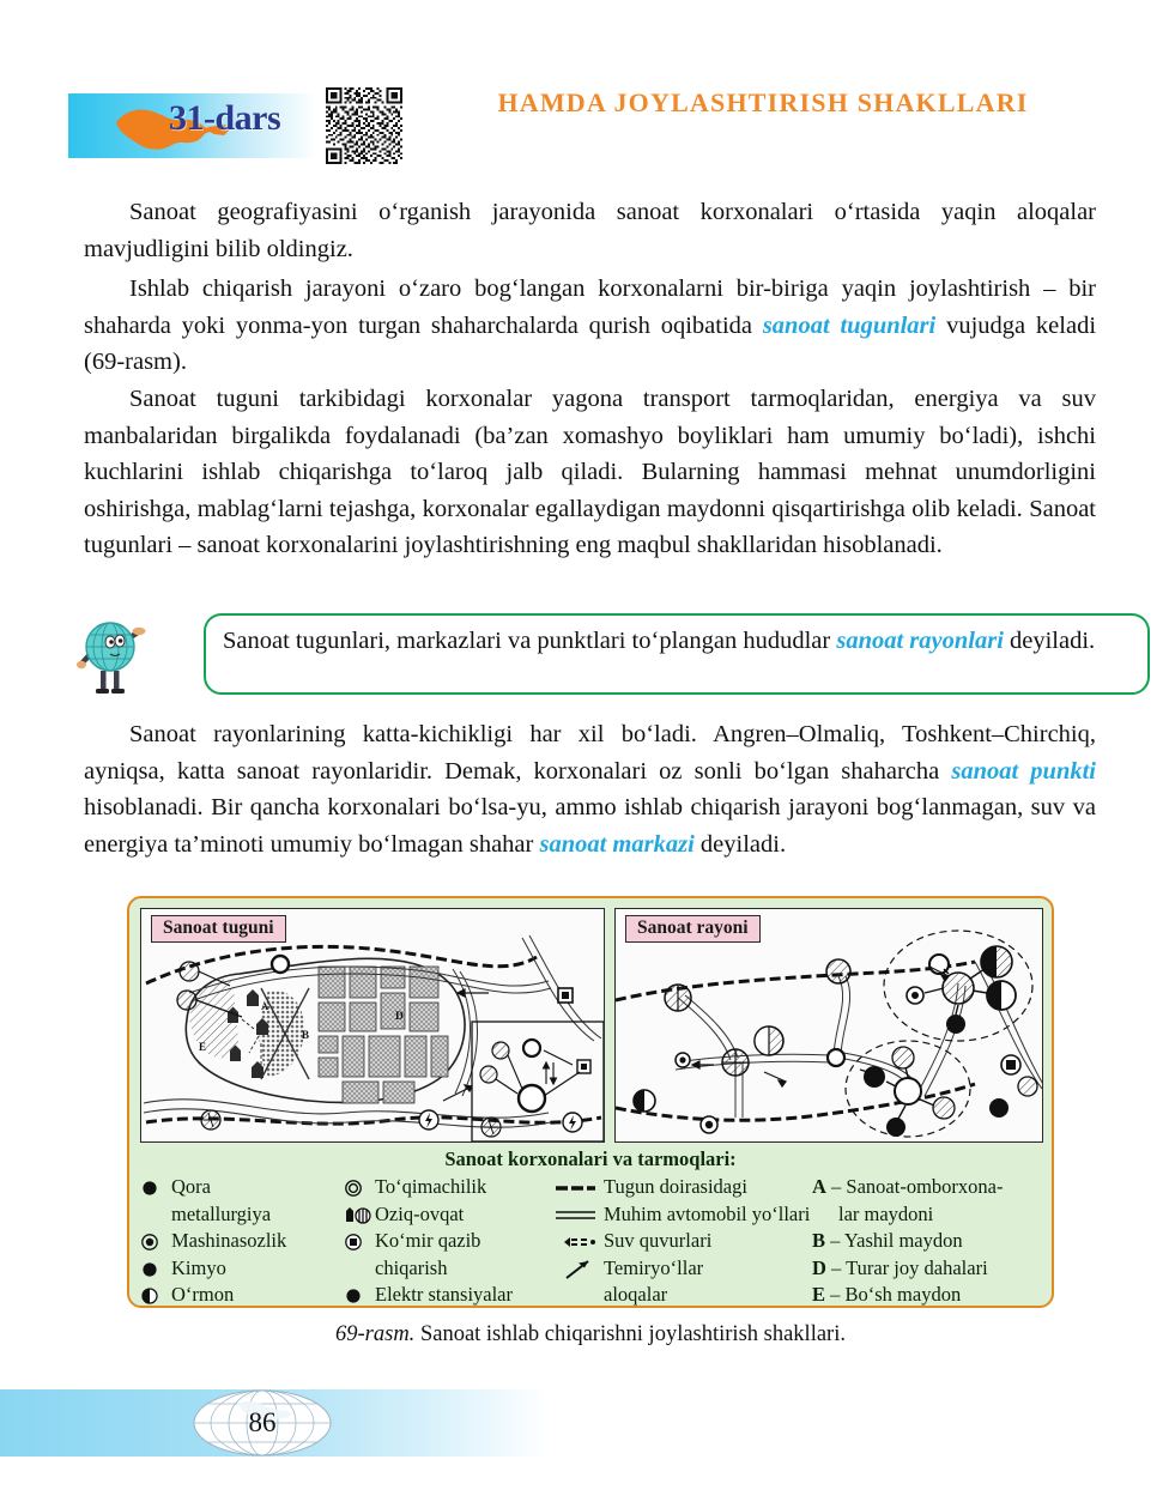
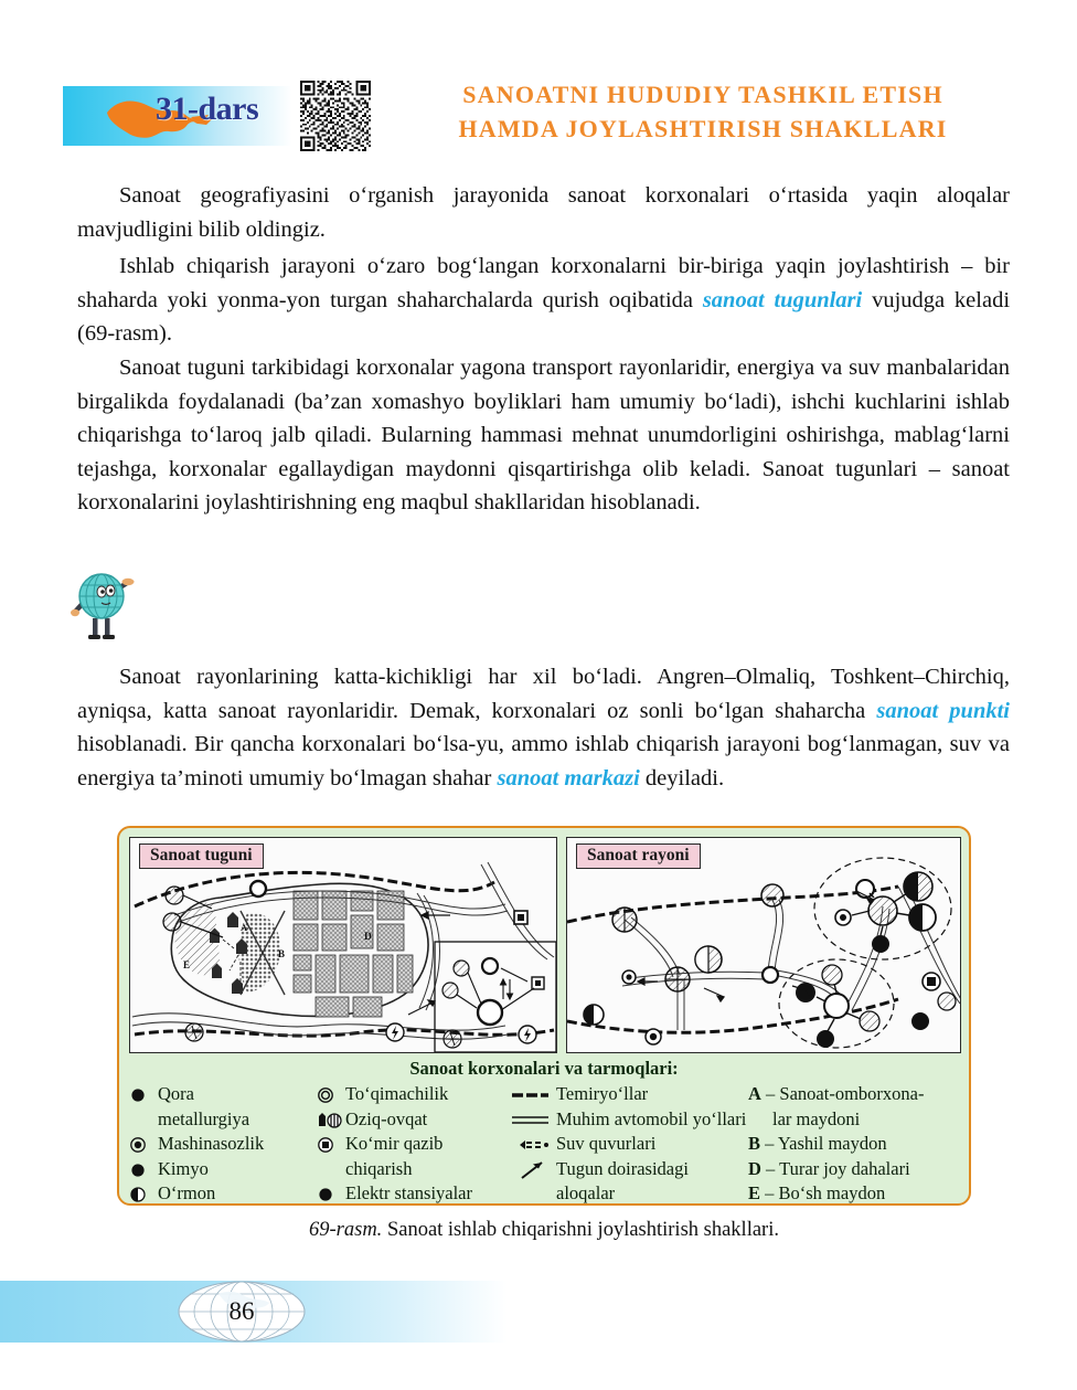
  31-dars
+ SANOATNI HUDUDIY TASHKIL ETISH
  HAMDA JOYLASHTIRISH SHAKLLARI
  Sanoat geografiyasini o‘rganish jarayonida sanoat korxonalari o‘rtasida yaqin aloqalar mavjudligini bilib oldingiz.
  Ishlab chiqarish jarayoni o‘zaro bog‘langan korxonalarni bir-biriga yaqin joylashtirish – bir shaharda yoki yonma-yon turgan shaharchalarda qurish oqibatida sanoat tugunlari vujudga keladi (69-rasm).
- Sanoat tuguni tarkibidagi korxonalar yagona transport tarmoqlaridan, energiya va suv manbalaridan birgalikda foydalanadi (ba’zan xomashyo boyliklari ham umumiy bo‘ladi), ishchi kuchlarini ishlab chiqarishga to‘laroq jalb qiladi. Bularning hammasi mehnat unumdorligini oshirishga, mablag‘larni tejashga, korxonalar egallaydigan maydonni qisqartirishga olib keladi. Sanoat tugunlari – sanoat korxonalarini joylashtirishning eng maqbul shakllaridan hisoblanadi.
+ Sanoat tuguni tarkibidagi korxonalar yagona transport rayonlaridir, energiya va suv manbalaridan birgalikda foydalanadi (ba’zan xomashyo boyliklari ham umumiy bo‘ladi), ishchi kuchlarini ishlab chiqarishga to‘laroq jalb qiladi. Bularning hammasi mehnat unumdorligini oshirishga, mablag‘larni tejashga, korxonalar egallaydigan maydonni qisqartirishga olib keladi. Sanoat tugunlari – sanoat korxonalarini joylashtirishning eng maqbul shakllaridan hisoblanadi.
- Sanoat tugunlari, markazlari va punktlari to‘plangan hududlar sanoat rayonlari deyiladi.
  Sanoat rayonlarining katta-kichikligi har xil bo‘ladi. Angren–Olmaliq, Toshkent–Chirchiq, ayniqsa, katta sanoat rayonlaridir. Demak, korxonalari oz sonli bo‘lgan shaharcha sanoat punkti hisoblanadi. Bir qancha korxonalari bo‘lsa-yu, ammo ishlab chiqarish jarayoni bog‘lanmagan, suv va energiya ta’minoti umumiy bo‘lmagan shahar sanoat markazi deyiladi.
  Sanoat tuguni
  E
  B
  D
  A
  Sanoat rayoni
  Sanoat korxonalari va tarmoqlari:
  Qora
  metallurgiya
  Mashinasozlik
  Kimyo
  O‘rmon
  To‘qimachilik
  Oziq-ovqat
  Ko‘mir qazib
  chiqarish
  Elektr stansiyalar
- Tugun doirasidagi
+ Temiryo‘llar
  Muhim avtomobil yo‘llari
  Suv quvurlari
- Temiryo‘llar
+ Tugun doirasidagi
  aloqalar
  A – Sanoat-omborxona-
  lar maydoni
  B – Yashil maydon
  D – Turar joy dahalari
  E – Bo‘sh maydon
  69-rasm. Sanoat ishlab chiqarishni joylashtirish shakllari.
  86
